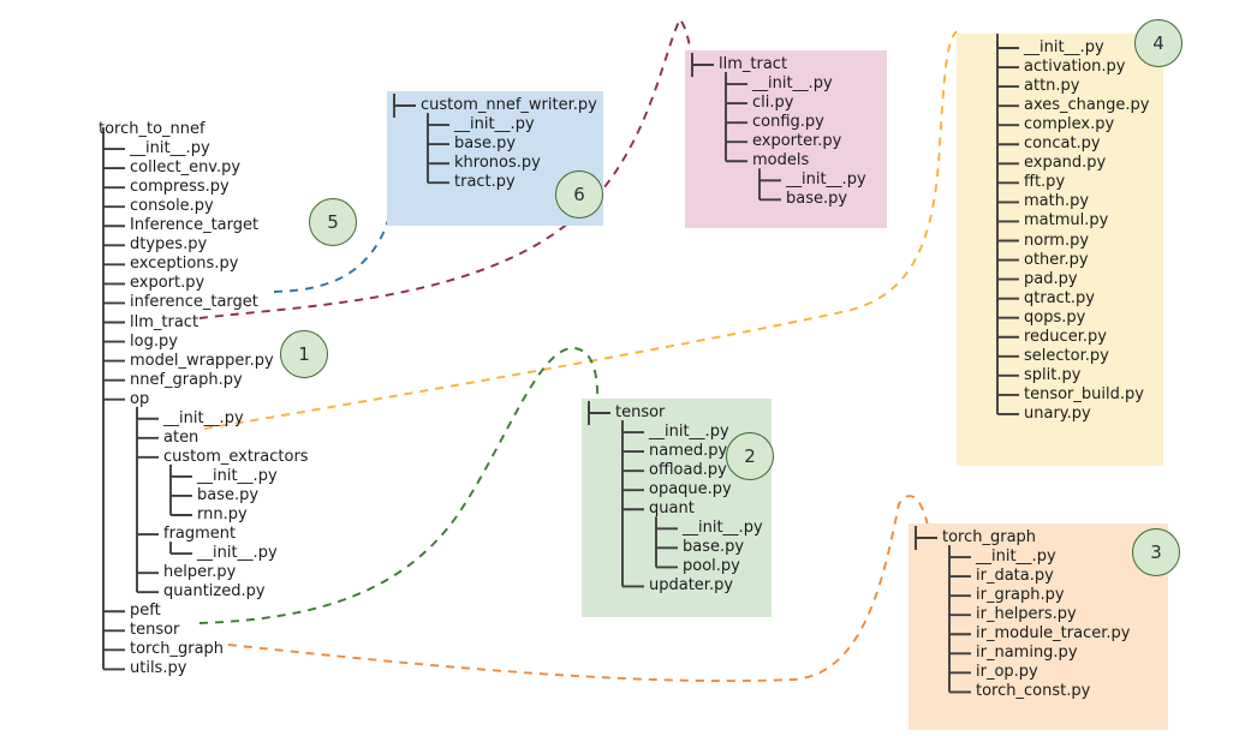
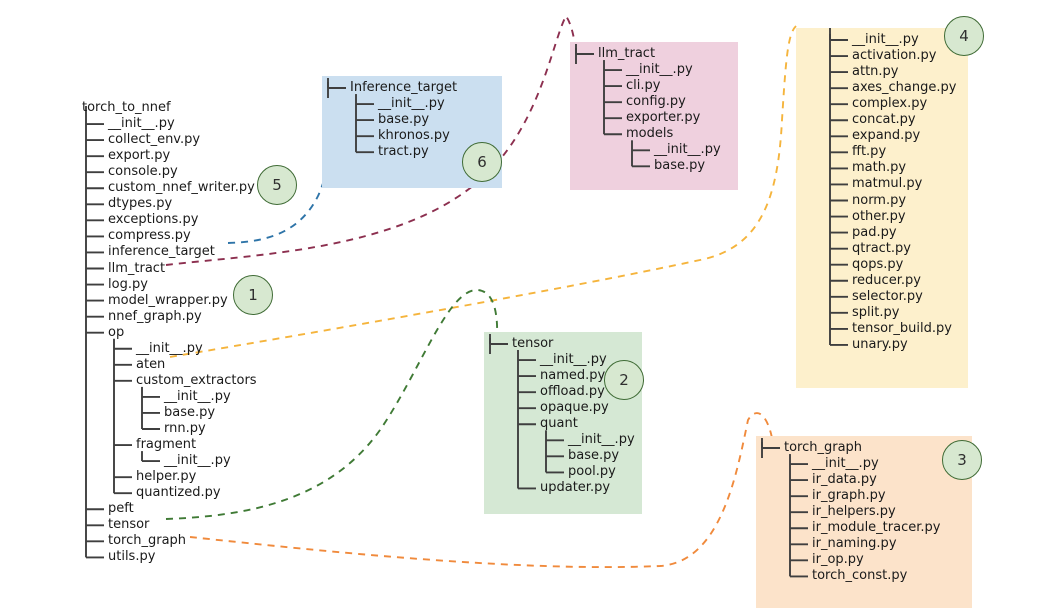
  torch_to_nnef
  __init__.py
  collect_env.py
- compress.py
+ export.py
  console.py
- Inference_target
+ custom_nnef_writer.py
  dtypes.py
  exceptions.py
- export.py
+ compress.py
  inference_target
  llm_tract
  log.py
  model_wrapper.py
  nnef_graph.py
  op
  __init__.py
  aten
  custom_extractors
  __init__.py
  base.py
  rnn.py
  fragment
  __init__.py
  helper.py
  quantized.py
  peft
  tensor
  torch_graph
  utils.py
- custom_nnef_writer.py
+ Inference_target
  __init__.py
  base.py
  khronos.py
  tract.py
  6
  llm_tract
  __init__.py
  cli.py
  config.py
  exporter.py
  models
  __init__.py
  base.py
  __init__.py
  activation.py
  attn.py
  axes_change.py
  complex.py
  concat.py
  expand.py
  fft.py
  math.py
  matmul.py
  norm.py
  other.py
  pad.py
  qtract.py
  qops.py
  reducer.py
  selector.py
  split.py
  tensor_build.py
  unary.py
  4
  tensor
  __init__.py
  named.py
  offload.py
  opaque.py
  quant
  __init__.py
  base.py
  pool.py
  updater.py
  2
  torch_graph
  __init__.py
  ir_data.py
  ir_graph.py
  ir_helpers.py
  ir_module_tracer.py
  ir_naming.py
  ir_op.py
  torch_const.py
  3
  5
  1
